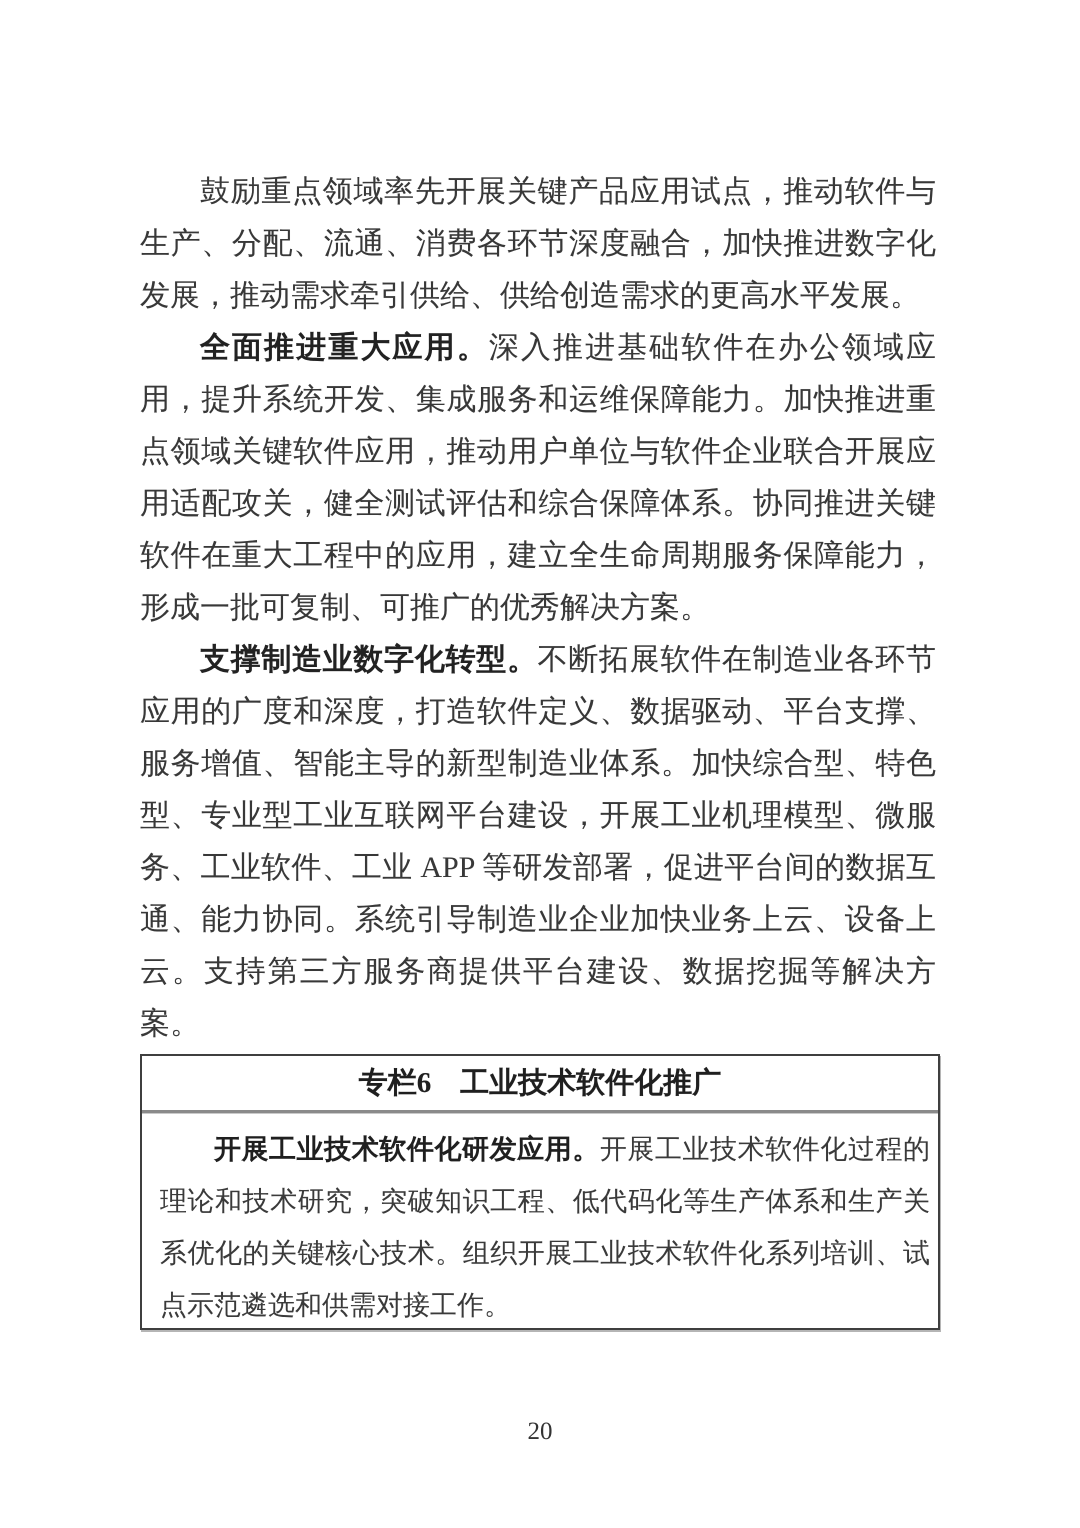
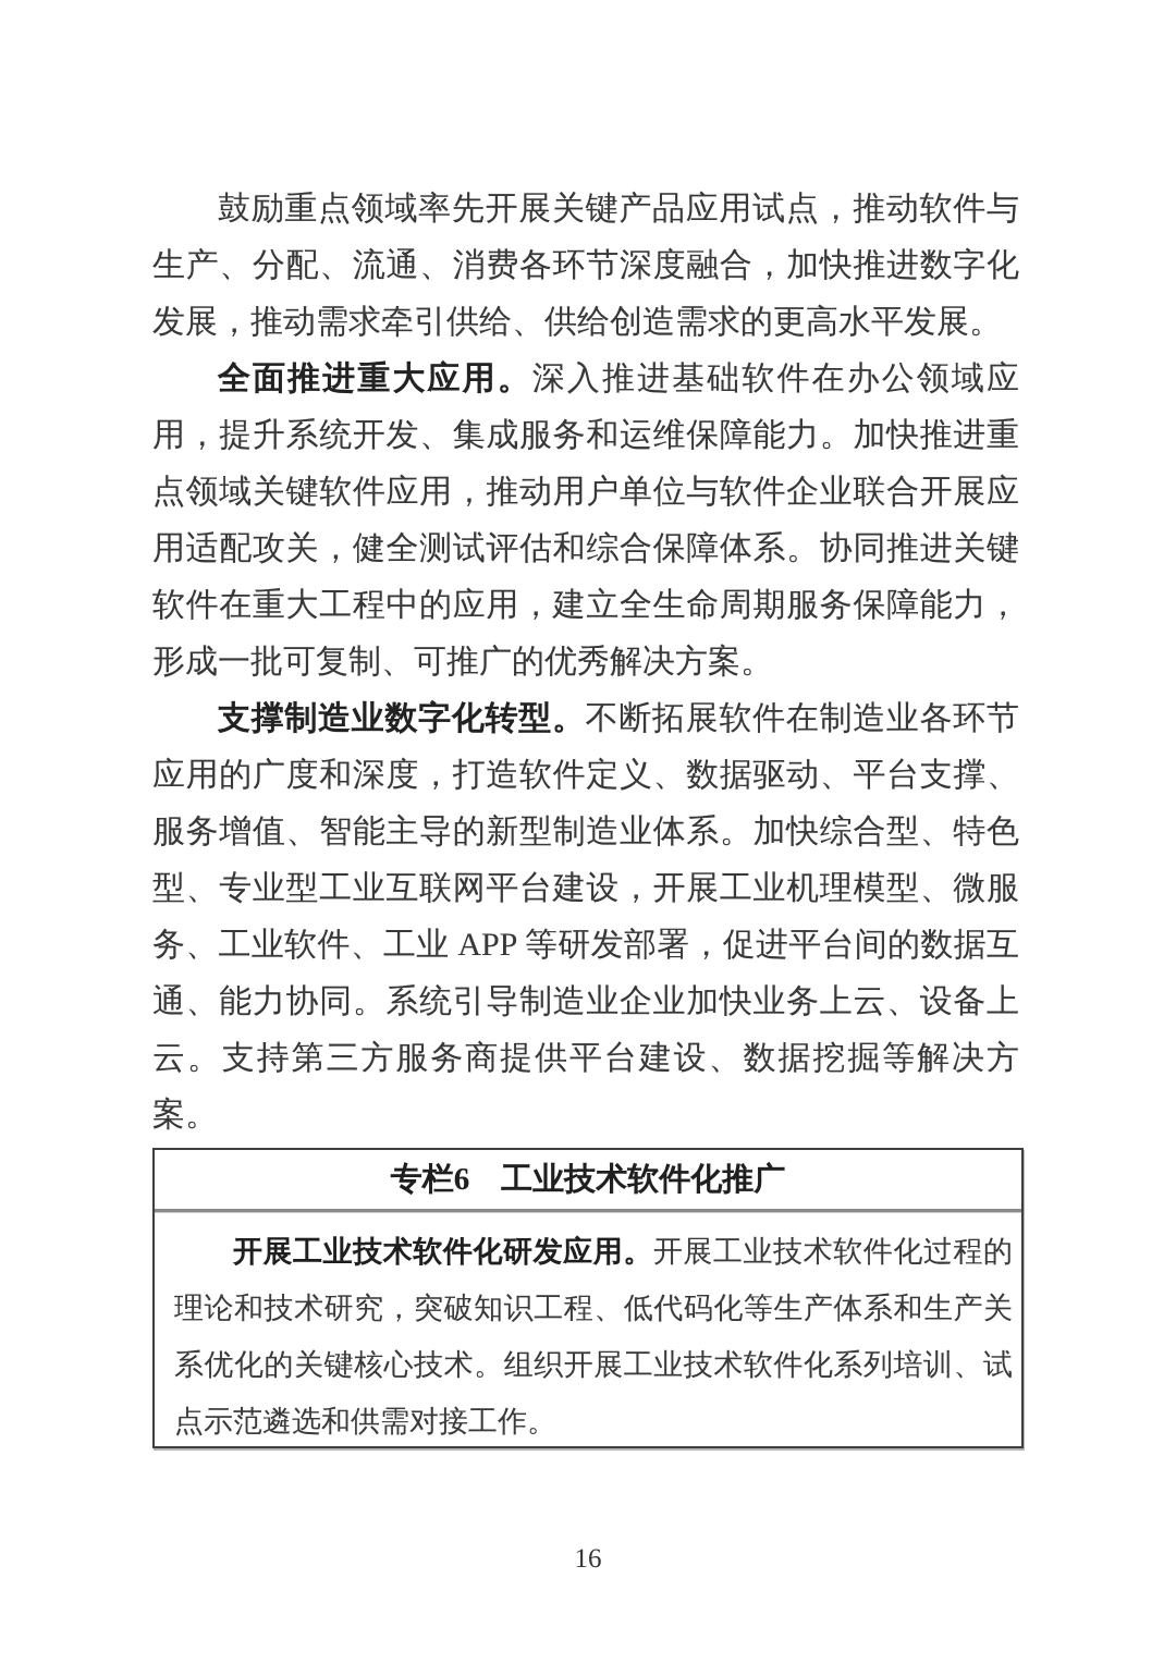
  鼓励重点领域率先开展关键产品应用试点，推动软件与生产、分配、流通、消费各环节深度融合，加快推进数字化发展，推动需求牵引供给、供给创造需求的更高水平发展。
  全面推进重大应用。深入推进基础软件在办公领域应用，提升系统开发、集成服务和运维保障能力。加快推进重点领域关键软件应用，推动用户单位与软件企业联合开展应用适配攻关，健全测试评估和综合保障体系。协同推进关键软件在重大工程中的应用，建立全生命周期服务保障能力，形成一批可复制、可推广的优秀解决方案。
  支撑制造业数字化转型。不断拓展软件在制造业各环节应用的广度和深度，打造软件定义、数据驱动、平台支撑、服务增值、智能主导的新型制造业体系。加快综合型、特色型、专业型工业互联网平台建设，开展工业机理模型、微服务、工业软件、工业 APP 等研发部署，促进平台间的数据互通、能力协同。系统引导制造业企业加快业务上云、设备上云。支持第三方服务商提供平台建设、数据挖掘等解决方案。
  专栏6 工业技术软件化推广
  开展工业技术软件化研发应用。开展工业技术软件化过程的理论和技术研究，突破知识工程、低代码化等生产体系和生产关系优化的关键核心技术。组织开展工业技术软件化系列培训、试点示范遴选和供需对接工作。
- 20
+ 16
